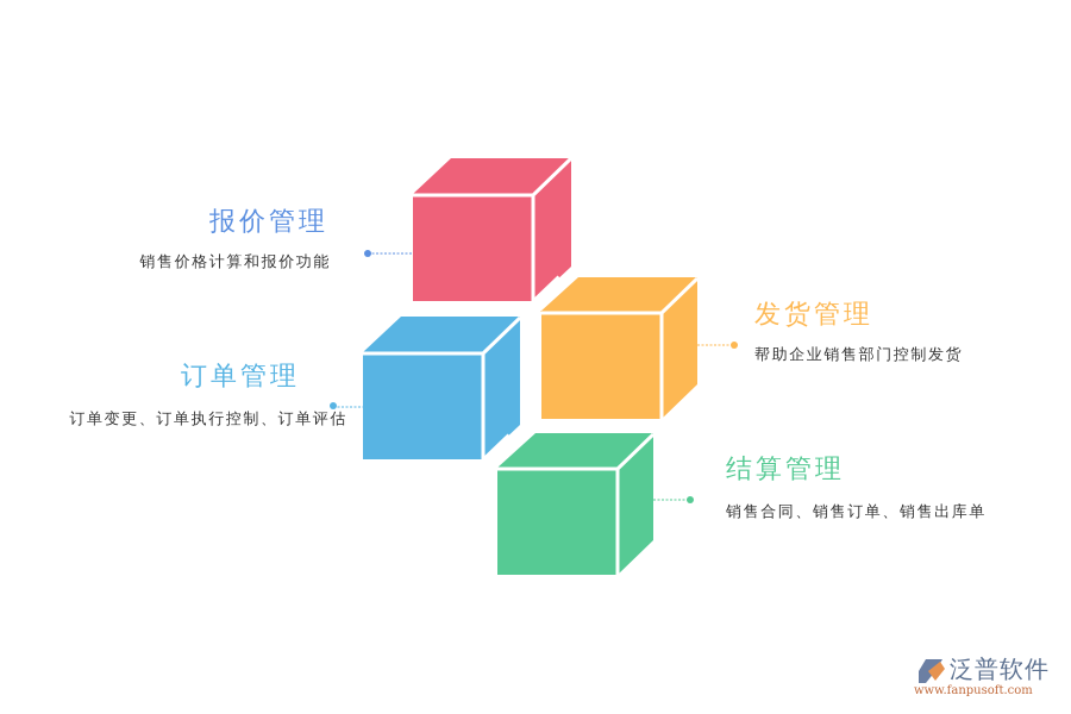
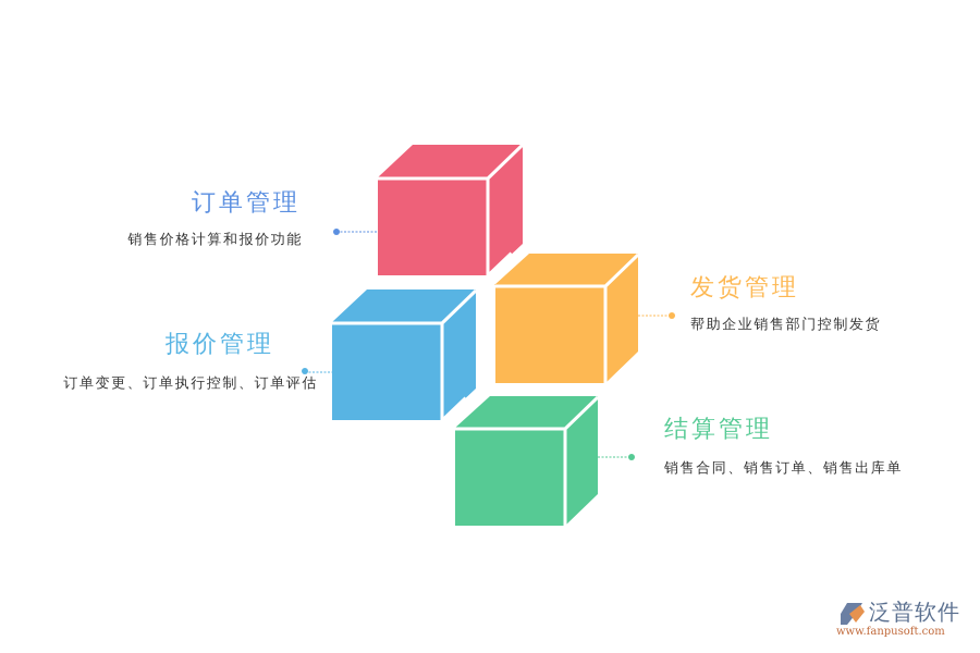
- 报价管理
+ 订单管理
  销售价格计算和报价功能
- 订单管理
+ 报价管理
  订单变更、订单执行控制、订单评估
  发货管理
  帮助企业销售部门控制发货
  结算管理
  销售合同、销售订单、销售出库单
  泛普软件
  www.fanpusoft.com
